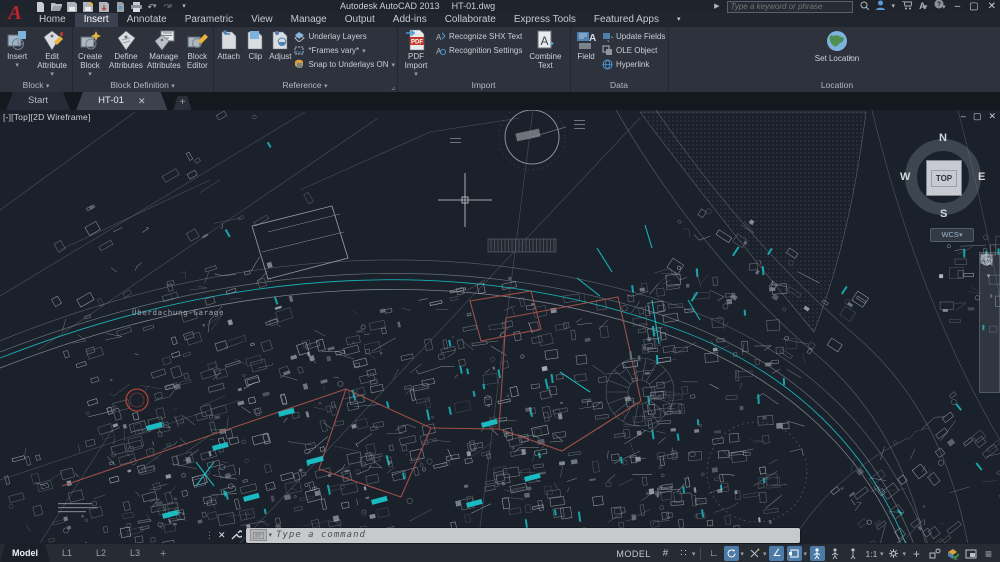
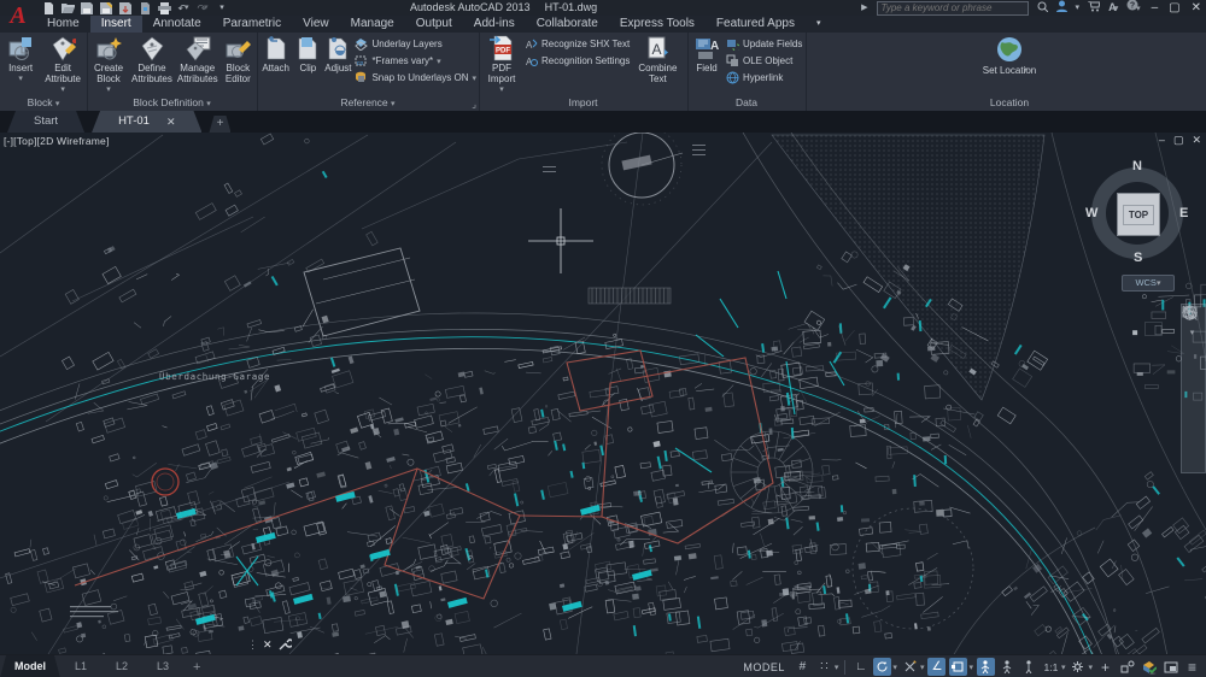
  A
  ↶
  ↷
  Autodesk AutoCAD 2013 HT-01.dwg
  Type a keyword or phrase
  –
  ▢
  ✕
  Home
  Insert
  Annotate
  Parametric
  View
  Manage
  Output
  Add-ins
  Collaborate
  Express Tools
  Featured Apps
  Insert
  Edit Attribute
  Block
  Create Block
  Define Attributes
  Manage Attributes
  Block Editor
  Block Definition
  Attach
  Clip
  Adjust
  Underlay Layers
  *Frames vary*
  Snap to Underlays ON
  Reference
  ⌟
  PDF Import
  A
  Recognize SHX Text
  A
  Recognition Settings
  A
  Combine Text
  Import
  A
  Field
  Update Fields
  OLE Object
  Hyperlink
  Data
  Set Location
  Location
  Start
  HT-01
  ✕
  +
  Überdachung-Garage
  [-][Top][2D Wireframe]
  –
  ▢
  ✕
  N
  W
  E
  S
  TOP
  WCS
  ⋮
  ✕
- Type a command
  Model
  L1
  L2
  L3
  +
  MODEL
  #
  ∷
  ∟
  ∠
  1:1
  +
  ≡
